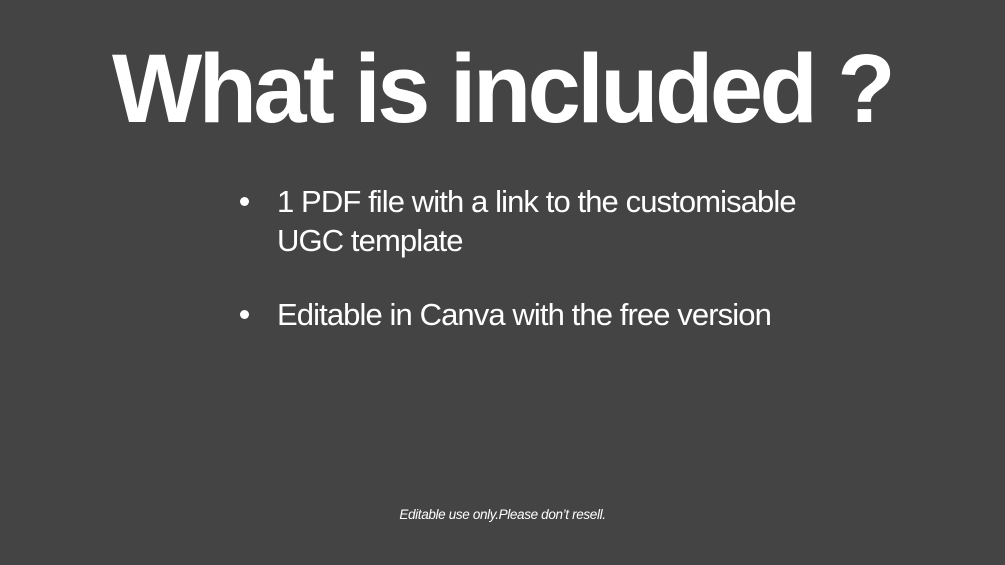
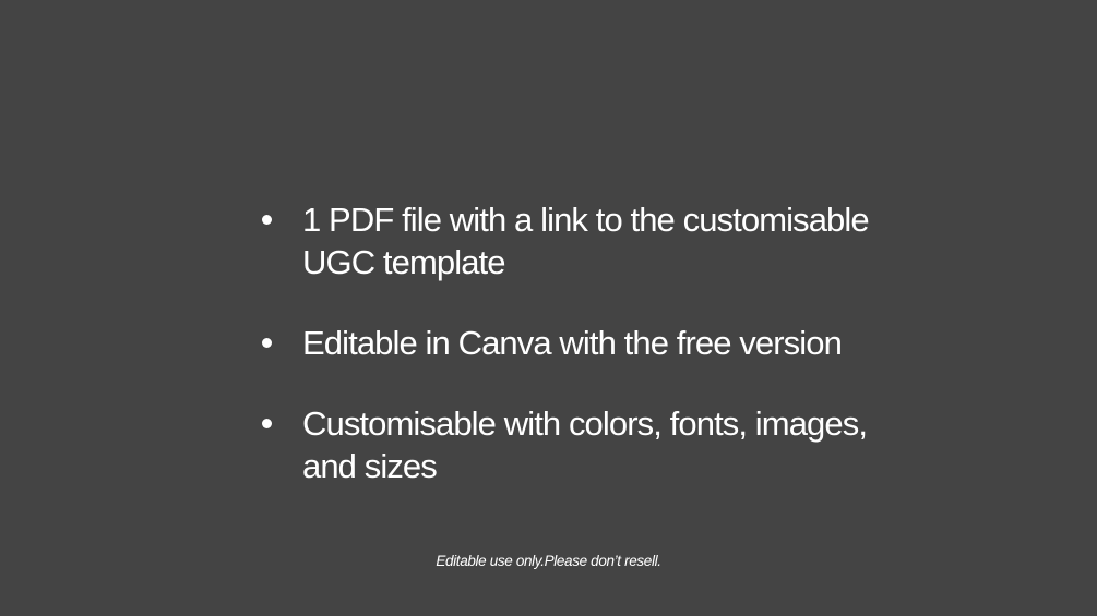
- What is included ?
  1 PDF file with a link to the customisable UGC template
  Editable in Canva with the free version
+ Customisable with colors, fonts, images, and sizes
  Editable use only.Please don’t resell.
